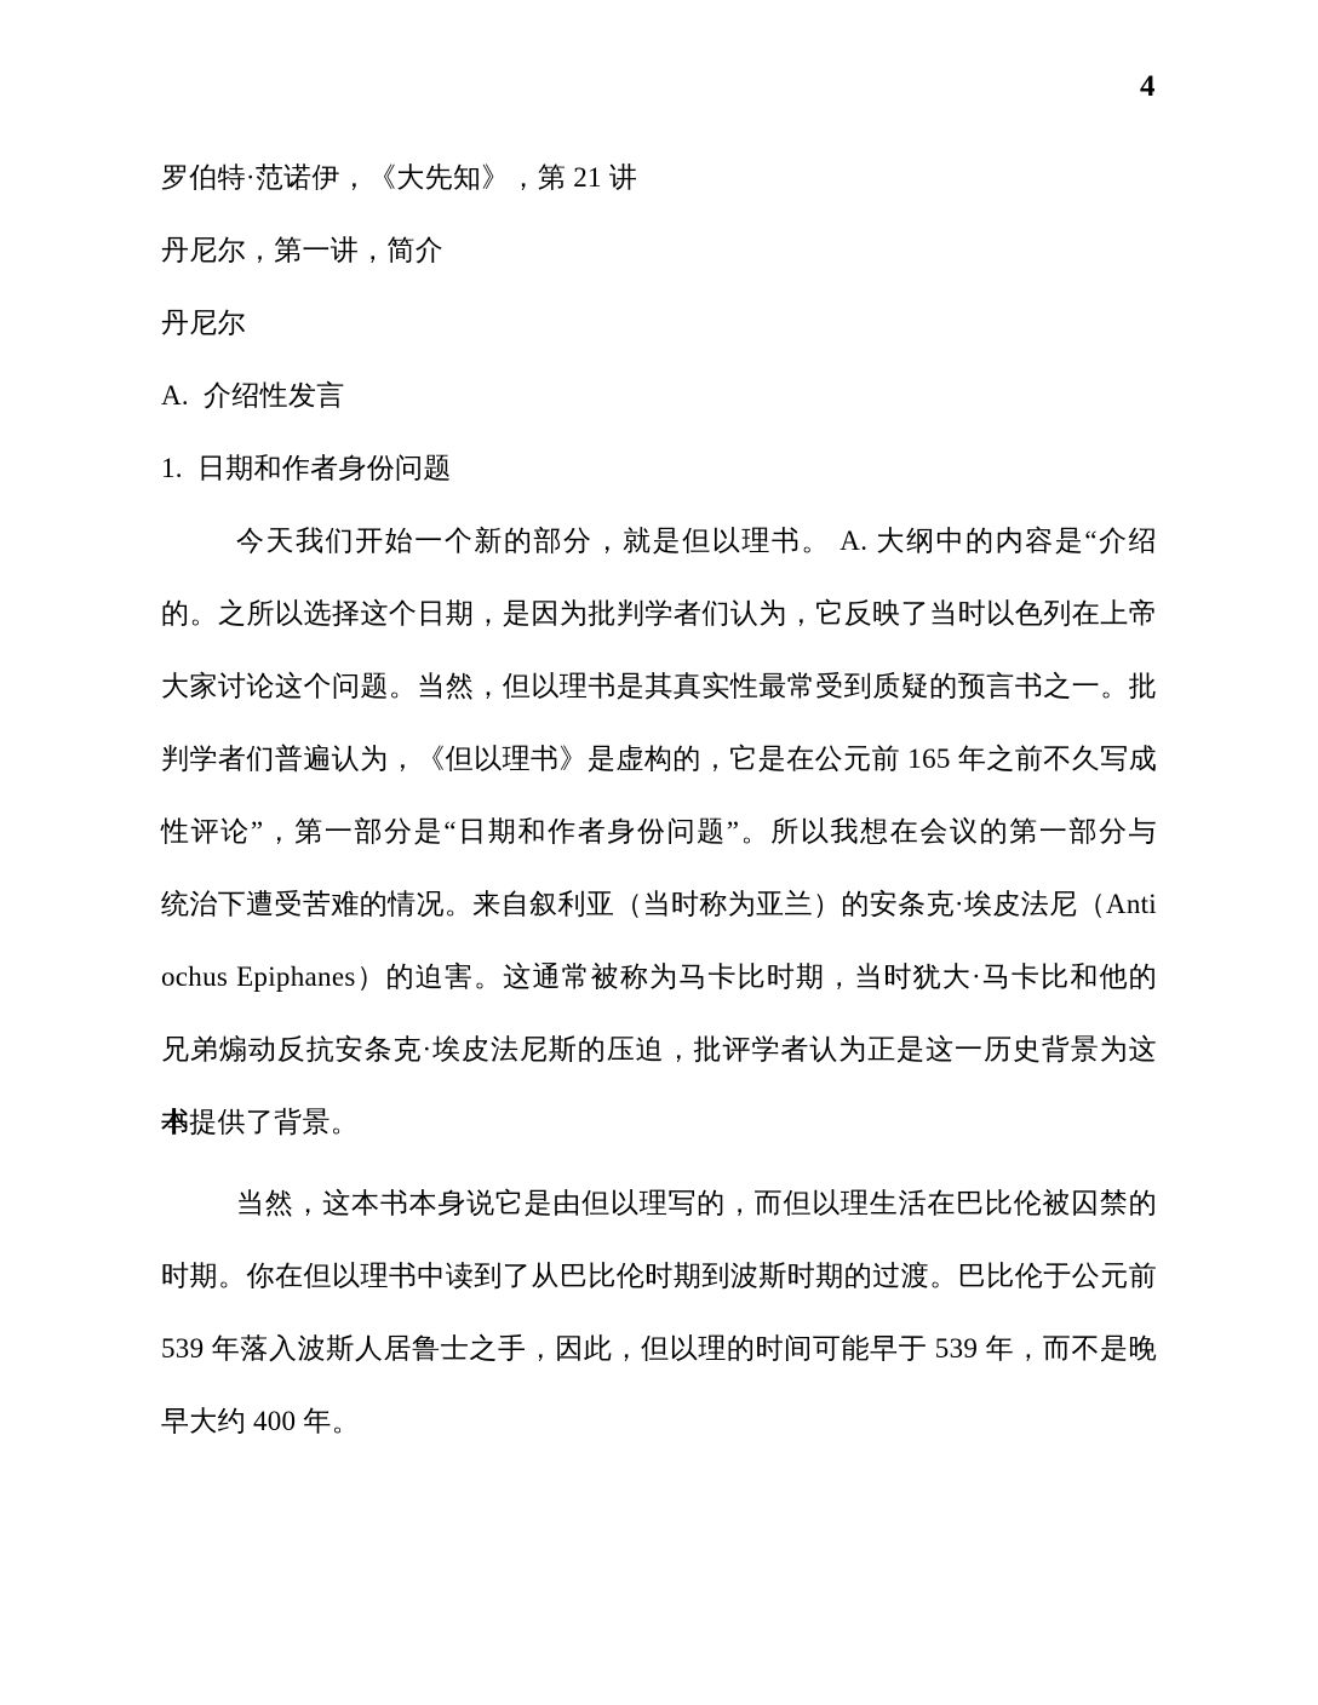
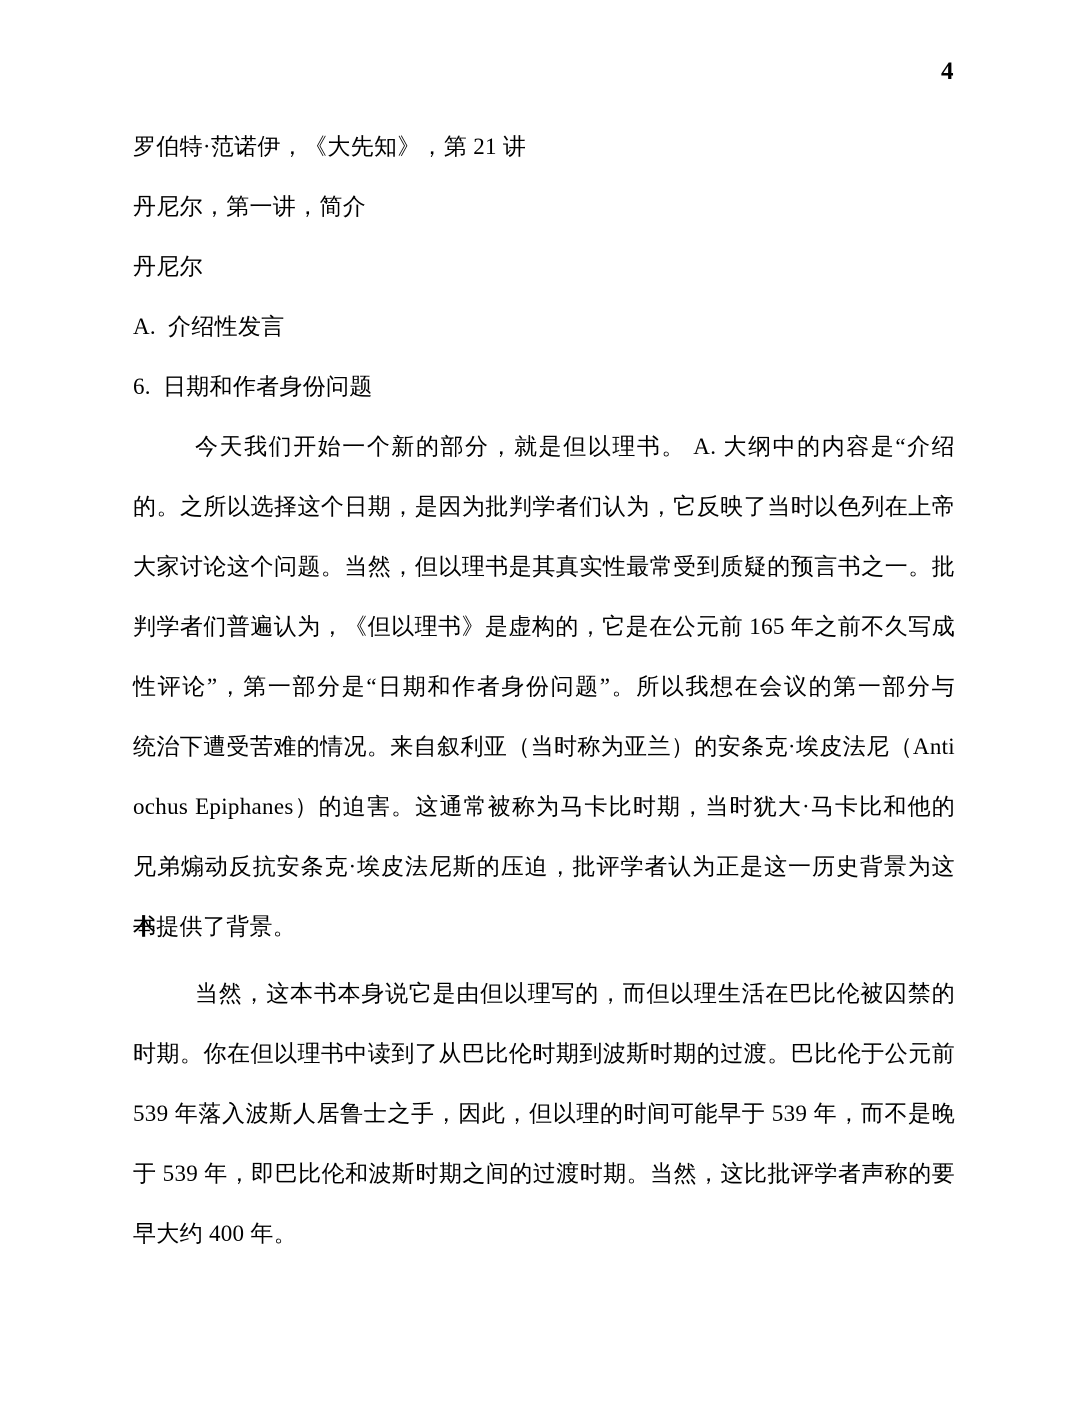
  4
  罗伯特·范诺伊，《大先知》，第 21 讲
  丹尼尔，第一讲，简介
  丹尼尔
  A. 介绍性发言
- 1. 日期和作者身份问题
+ 6. 日期和作者身份问题
  今天我们开始一个新的部分，就是但以理书。 A. 大纲中的内容是“介绍
  的。之所以选择这个日期，是因为批判学者们认为，它反映了当时以色列在上帝
  大家讨论这个问题。当然，但以理书是其真实性最常受到质疑的预言书之一。批
  判学者们普遍认为，《但以理书》是虚构的，它是在公元前 165 年之前不久写成
  性评论”，第一部分是“日期和作者身份问题”。所以我想在会议的第一部分与
  统治下遭受苦难的情况。来自叙利亚（当时称为亚兰）的安条克·埃皮法尼（Anti
  ochus Epiphanes）的迫害。这通常被称为马卡比时期，当时犹大·马卡比和他的
  兄弟煽动反抗安条克·埃皮法尼斯的压迫，批评学者认为正是这一历史背景为这本
  书提供了背景。
  当然，这本书本身说它是由但以理写的，而但以理生活在巴比伦被囚禁的
  时期。你在但以理书中读到了从巴比伦时期到波斯时期的过渡。巴比伦于公元前
  539 年落入波斯人居鲁士之手，因此，但以理的时间可能早于 539 年，而不是晚
+ 于 539 年，即巴比伦和波斯时期之间的过渡时期。当然，这比批评学者声称的要
  早大约 400 年。
